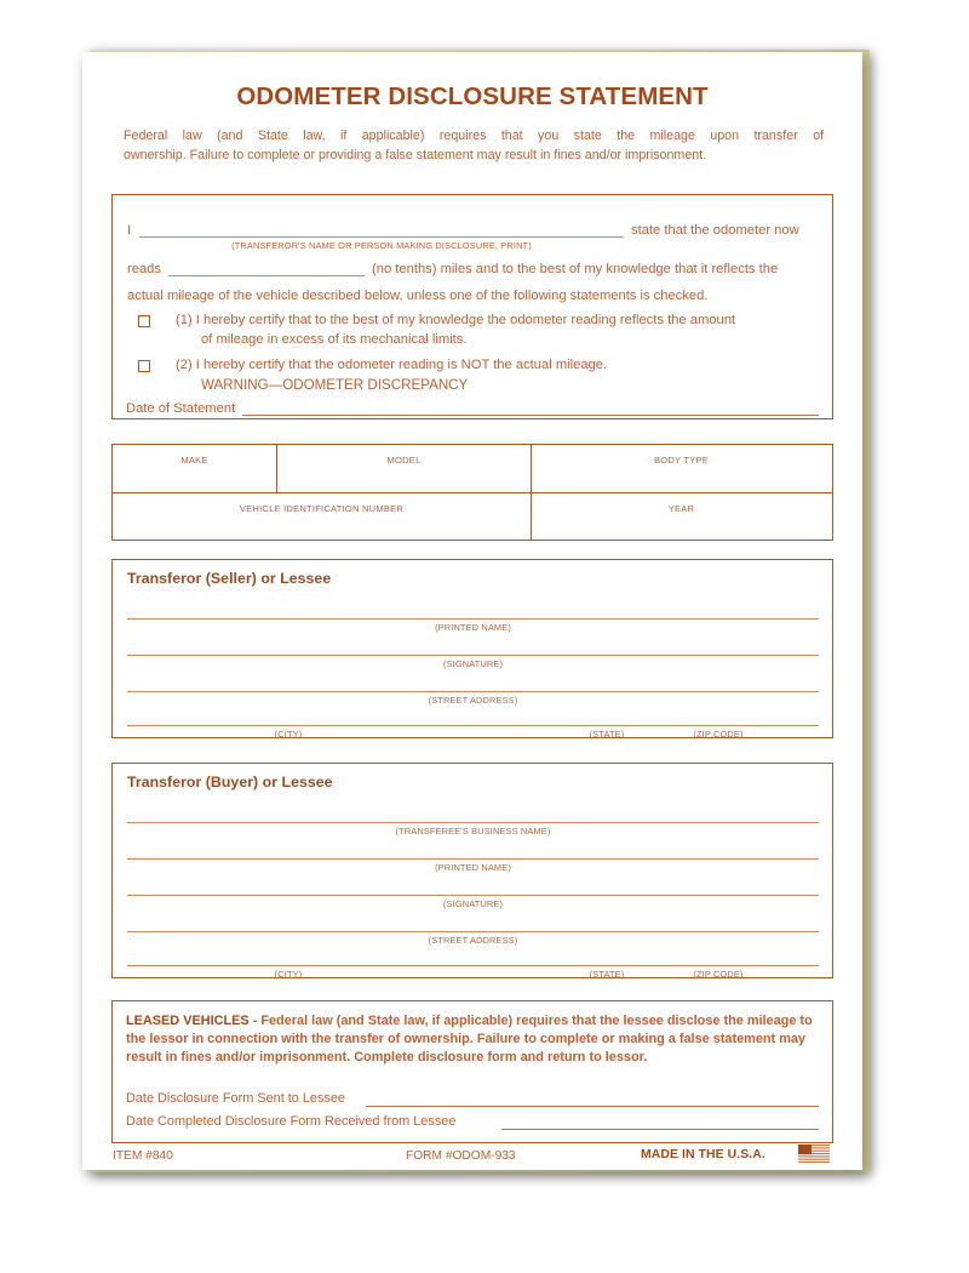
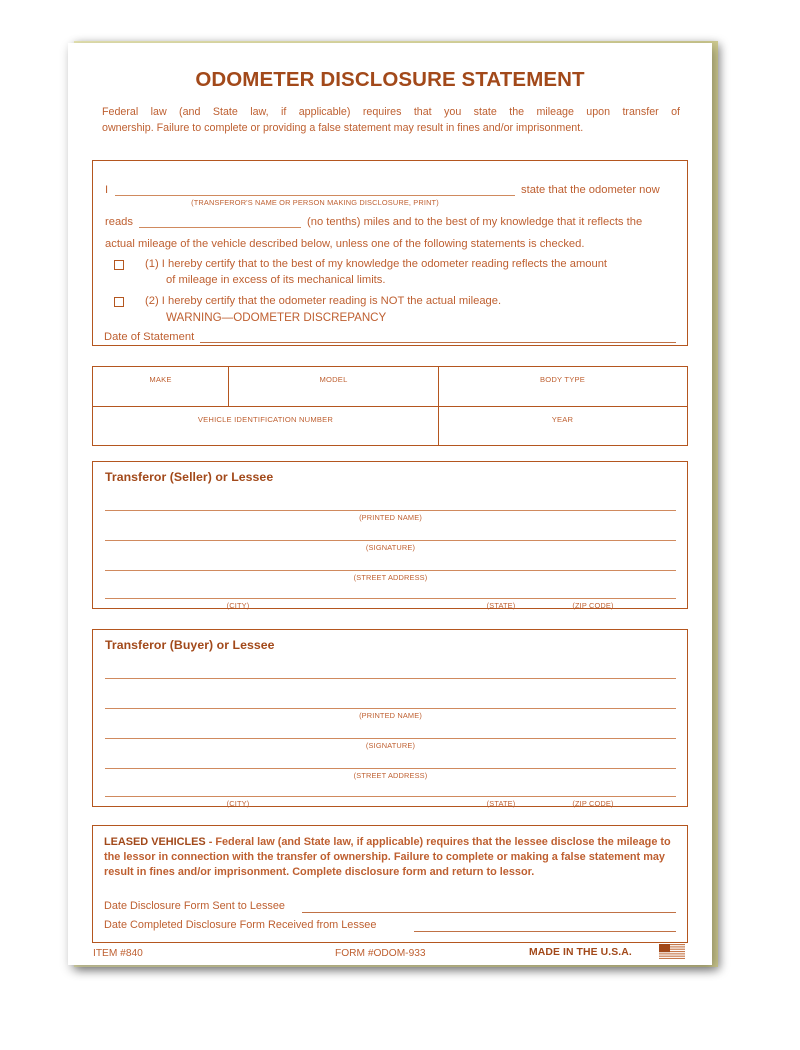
  ODOMETER DISCLOSURE STATEMENT
  Federal law (and State law, if applicable) requires that you state the mileage upon transfer of
  ownership. Failure to complete or providing a false statement may result in fines and/or imprisonment.
  I
  (TRANSFEROR'S NAME OR PERSON MAKING DISCLOSURE, PRINT)
  state that the odometer now
  reads
  (no tenths) miles and to the best of my knowledge that it reflects the
  actual mileage of the vehicle described below, unless one of the following statements is checked.
  (1) I hereby certify that to the best of my knowledge the odometer reading reflects the amount
  of mileage in excess of its mechanical limits.
  (2) I hereby certify that the odometer reading is NOT the actual mileage.
  WARNING—ODOMETER DISCREPANCY
  Date of Statement
  MAKE
  MODEL
  BODY TYPE
  VEHICLE IDENTIFICATION NUMBER
  YEAR
  Transferor (Seller) or Lessee
  (PRINTED NAME)
  (SIGNATURE)
  (STREET ADDRESS)
  (CITY)
  (STATE)
  (ZIP CODE)
  Transferor (Buyer) or Lessee
- (TRANSFEREE'S BUSINESS NAME)
  (PRINTED NAME)
  (SIGNATURE)
  (STREET ADDRESS)
  (CITY)
  (STATE)
  (ZIP CODE)
  LEASED VEHICLES - Federal law (and State law, if applicable) requires that the lessee disclose the mileage to the lessor in connection with the transfer of ownership. Failure to complete or making a false statement may result in fines and/or imprisonment. Complete disclosure form and return to lessor.
  Date Disclosure Form Sent to Lessee
  Date Completed Disclosure Form Received from Lessee
  ITEM #840
  FORM #ODOM-933
  MADE IN THE U.S.A.
